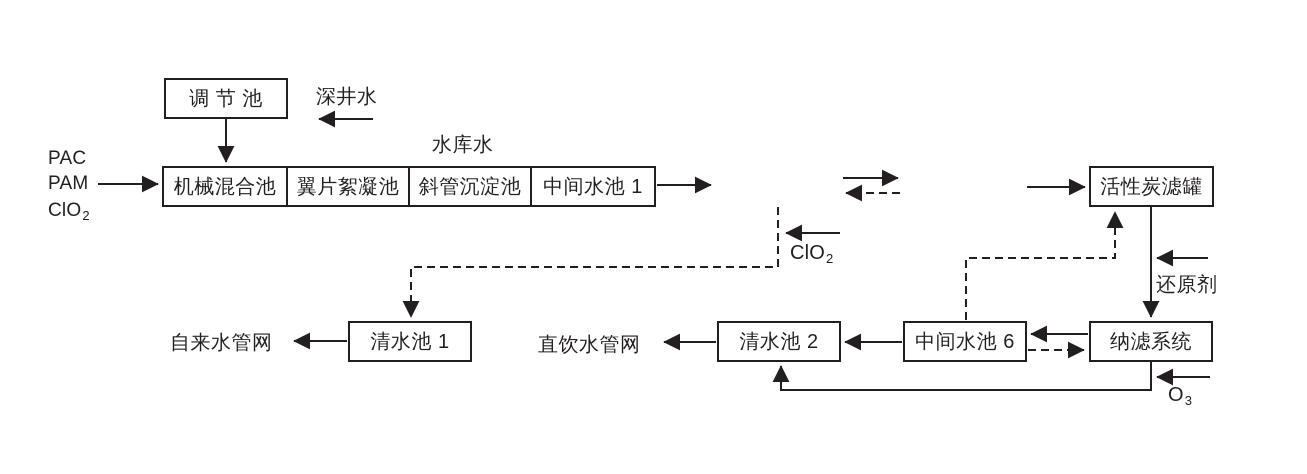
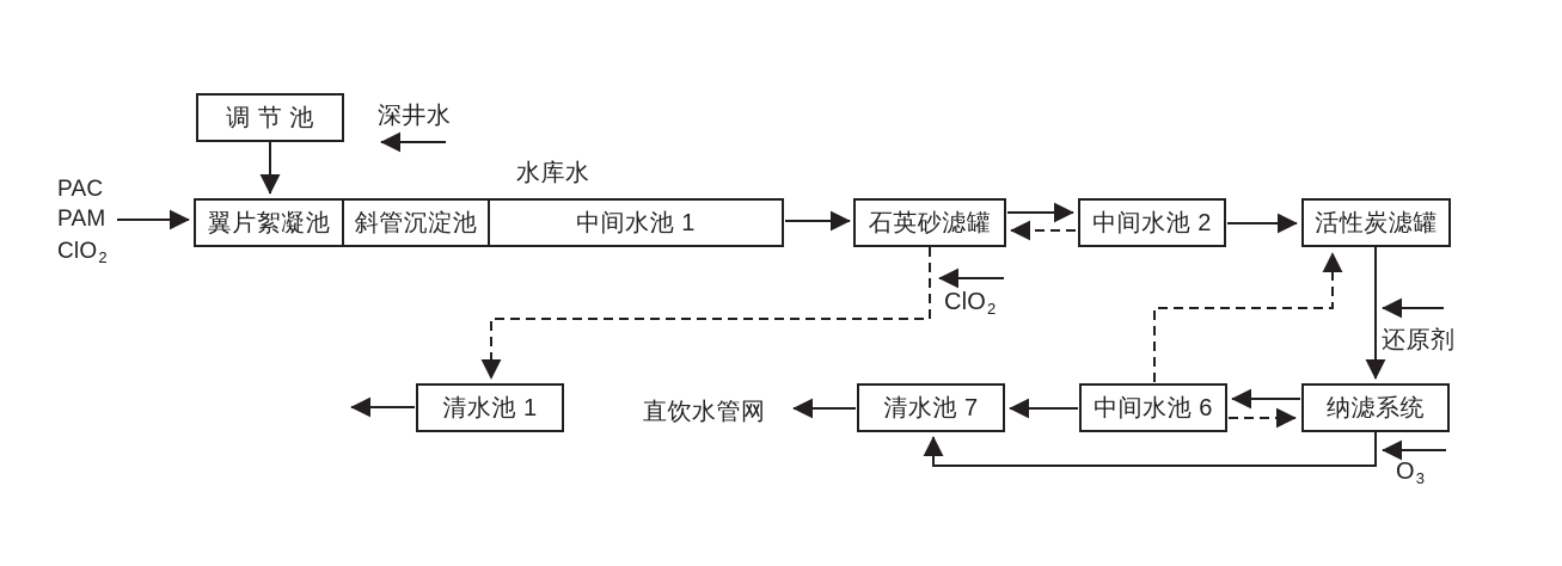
  调 节 池
- 机械混合池
  翼片絮凝池
  斜管沉淀池
  中间水池 1
+ 石英砂滤罐
+ 中间水池 2
  活性炭滤罐
  清水池 1
- 清水池 2
+ 清水池 7
  中间水池 6
  纳滤系统
  PAC
  PAM
  ClO2
  深井水
  水库水
  ClO2
  还原剂
  O3
- 自来水管网
  直饮水管网
